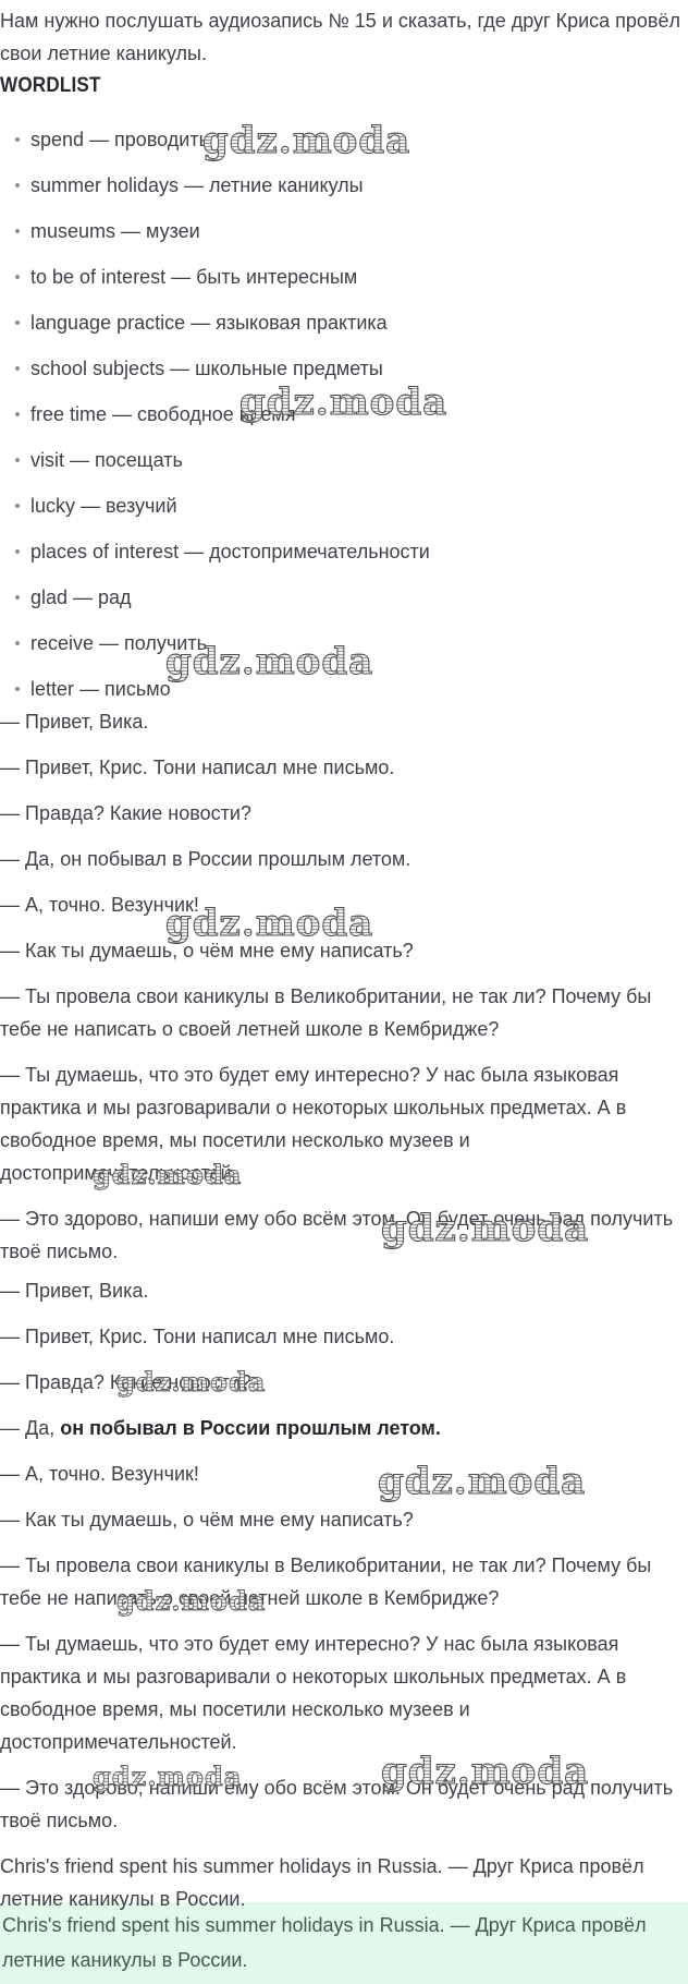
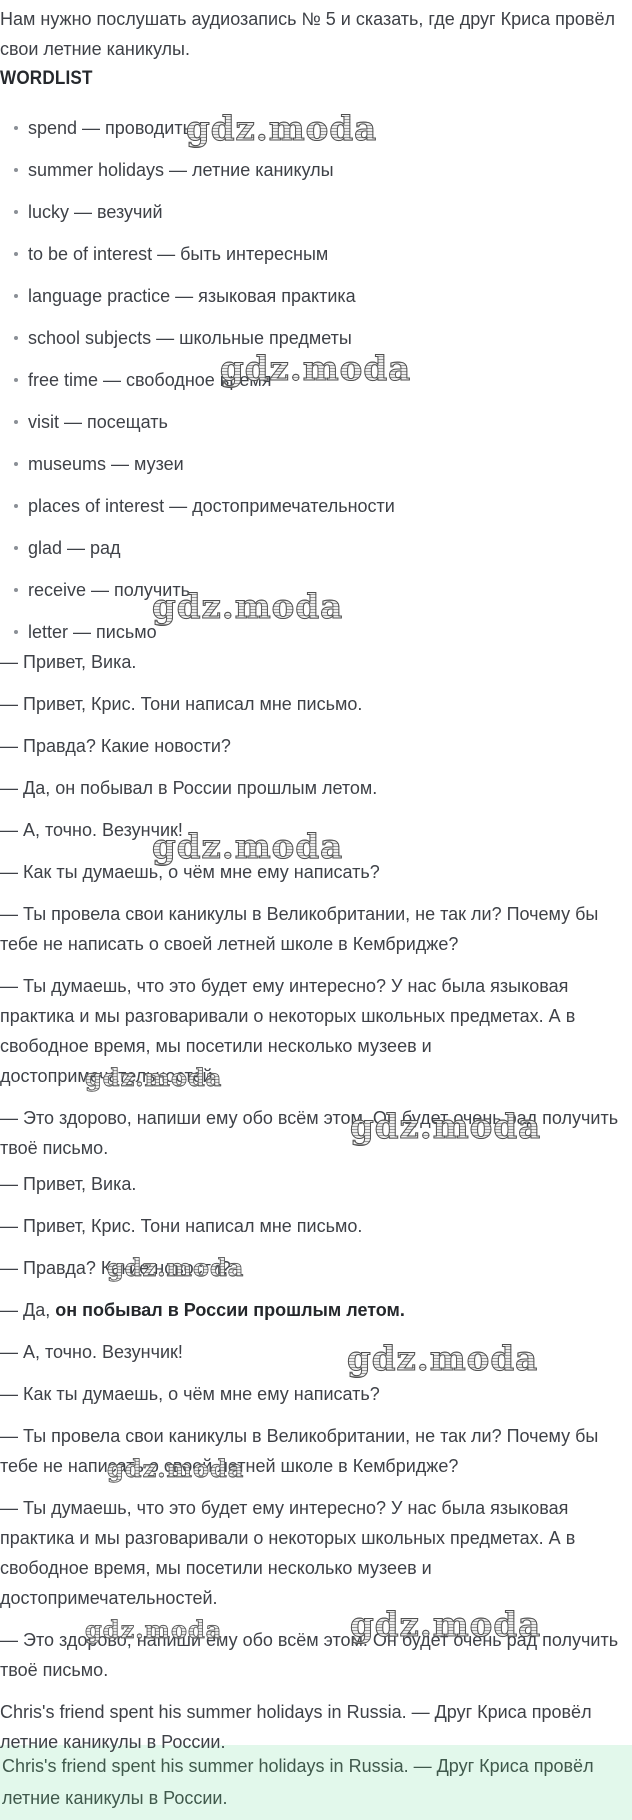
- Нам нужно послушать аудиозапись № 15 и сказать, где друг Криса провёл свои летние каникулы.
+ Нам нужно послушать аудиозапись № 5 и сказать, где друг Криса провёл свои летние каникулы.
  WORDLIST
  spend — проводит
  summer holidays — летние каникулы
- museums — музеи
+ lucky — везучий
  to be of interest — быть интересным
  language practice — языковая практика
  school subjects — школьные предметы
  free time — свободное
  visit — посещать
- lucky — везучий
+ museums — музеи
  places of interest — достопримечательности
  glad — рад
  receive — полу
  letter — письмо
  — Привет, Вика.
  — Привет, Крис. Тони написал мне письмо.
  — Правда? Какие новости?
  — Да, он побывал в России прошлым летом.
  — А, точно. Везун
  — Как ты думаешь, о чём мне ему написать?
  — Ты провела свои каникулы в Великобритании, не так ли? Почему бы тебе не написать о своей летней школе в Кембридже?
  — Ты думаешь, что это будет ему интересно? У нас была языковая практика и мы разговаривали о некоторых школьных предметах. А в свободное время, мы посетили несколько музеев и достоприм
  — Это здорово, напиши ему обо всём это получить твоё письмо.
  — Привет, Вика.
  — Привет, Крис. Тони написал мне письмо.
  — Да, он побывал в России прошлым летом.
  — А, точно. Везунчик!
  — Как ты думаешь, о чём мне ему написать?
  — Ты провела свои каникулы в Великобритании, не так ли? Почему бы тебе не напиней школе в Кембридже?
  — Ты думаешь, что это будет ему интересно? У нас была языковая практика и мы разговаривали о некоторых школьных предметах. А в свободное время, мы посетили несколько музеев и достопримечательностей.
  Chris's friend spent his summer holidays in Russia. — Друг Криса провёл летние каникулы в России.
  Chris's friend spent his summer holidays in Russia. — Друг Криса провёл летние каникулы в России.
  gdz.moda
  gdz.moda
  gdz.moda
  gdz.moda
  gdz.moda
  gdz.moda
  gdz.moda
  gdz.moda
  gdz.moda
  gdz.moda
  gdz.moda
